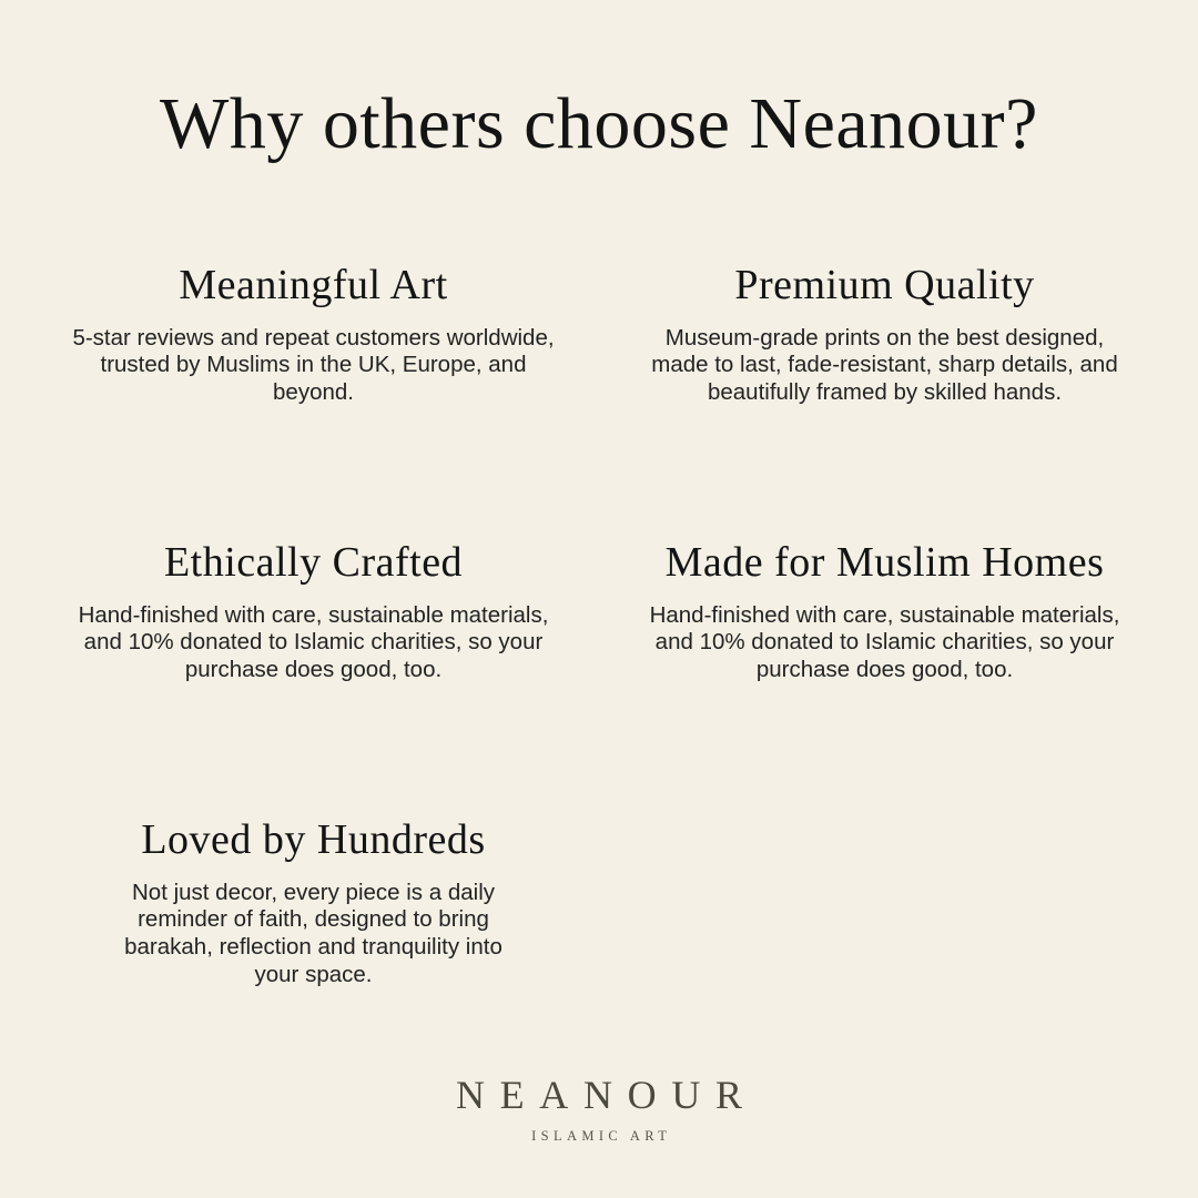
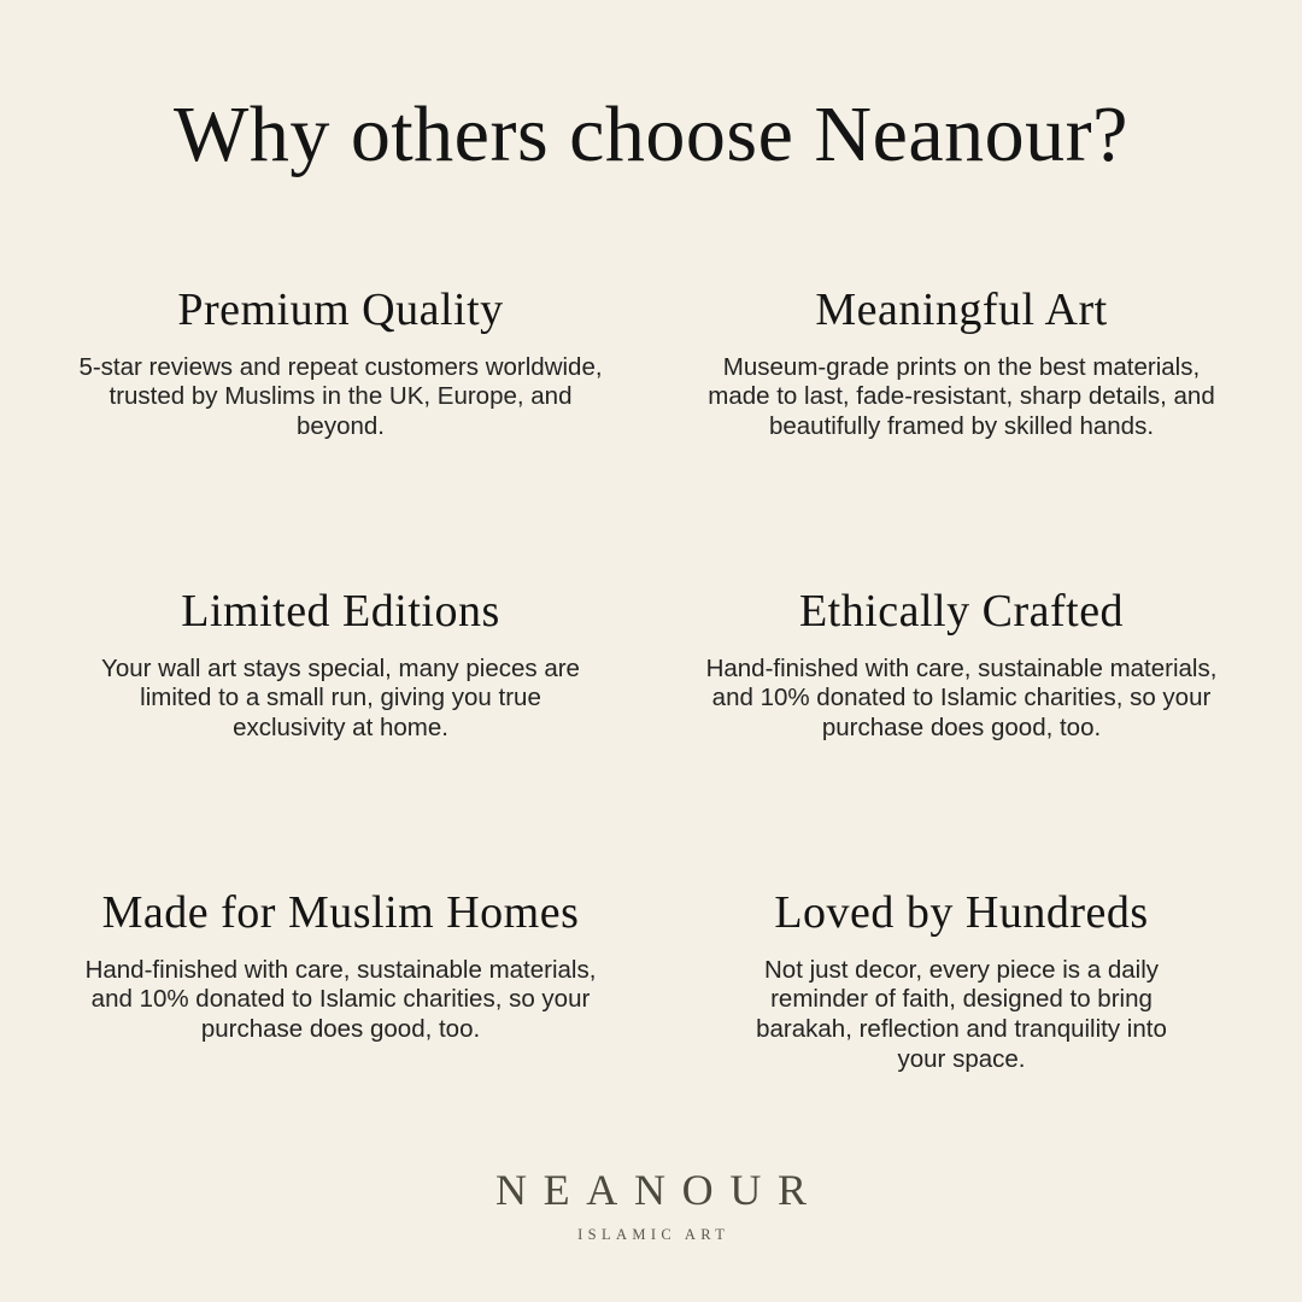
  Why others choose Neanour?
- Meaningful Art
+ Premium Quality
  5-star reviews and repeat customers worldwide, trusted by Muslims in the UK, Europe, and beyond.
- Premium Quality
+ Meaningful Art
- Museum-grade prints on the best designed, made to last, fade-resistant, sharp details, and beautifully framed by skilled hands.
+ Museum-grade prints on the best materials, made to last, fade-resistant, sharp details, and beautifully framed by skilled hands.
+ Limited Editions
+ Your wall art stays special, many pieces are limited to a small run, giving you true exclusivity at home.
  Ethically Crafted
  Hand-finished with care, sustainable materials, and 10% donated to Islamic charities, so your purchase does good, too.
  Made for Muslim Homes
  Hand-finished with care, sustainable materials, and 10% donated to Islamic charities, so your purchase does good, too.
  Loved by Hundreds
  Not just decor, every piece is a daily reminder of faith, designed to bring barakah, reflection and tranquility into your space.
  NEANOUR
  ISLAMIC ART
